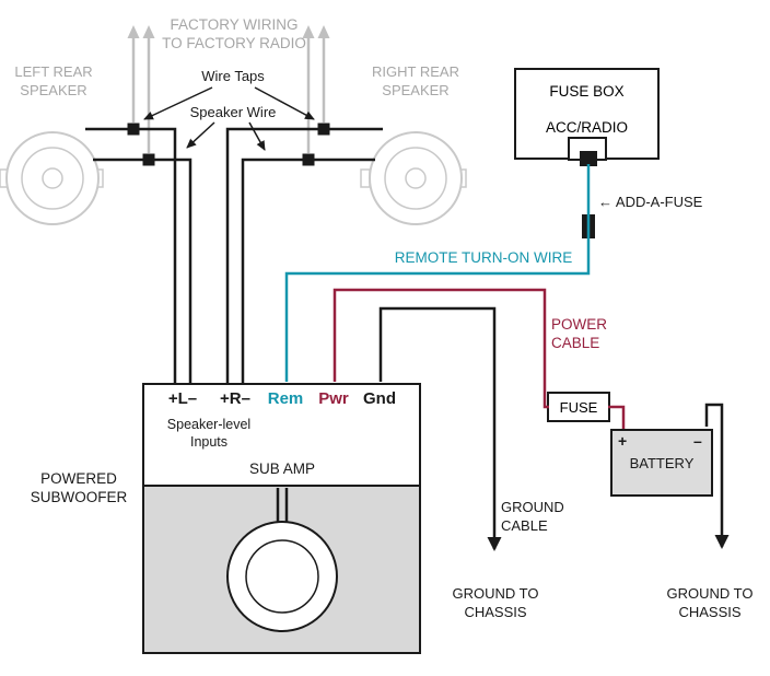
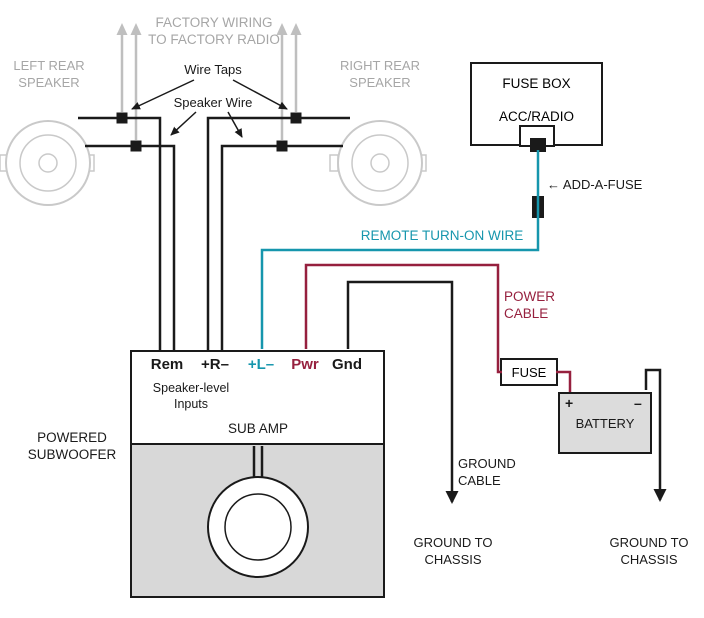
  FUSE BOX
  ACC/RADIO
  FUSE
  FACTORY WIRING
  TO FACTORY RADIO
  LEFT REAR
  SPEAKER
  RIGHT REAR
  SPEAKER
  Wire Taps
  Speaker Wire
  ← ADD-A-FUSE
  REMOTE TURN-ON WIRE
  POWER
  CABLE
- +L–
+ Rem
  +R–
- Rem
+ +L–
  Pwr
  Gnd
  Speaker-level
  Inputs
  SUB AMP
  POWERED
  SUBWOOFER
  +
  –
  BATTERY
  GROUND
  CABLE
  GROUND TO
  CHASSIS
  GROUND TO
  CHASSIS
